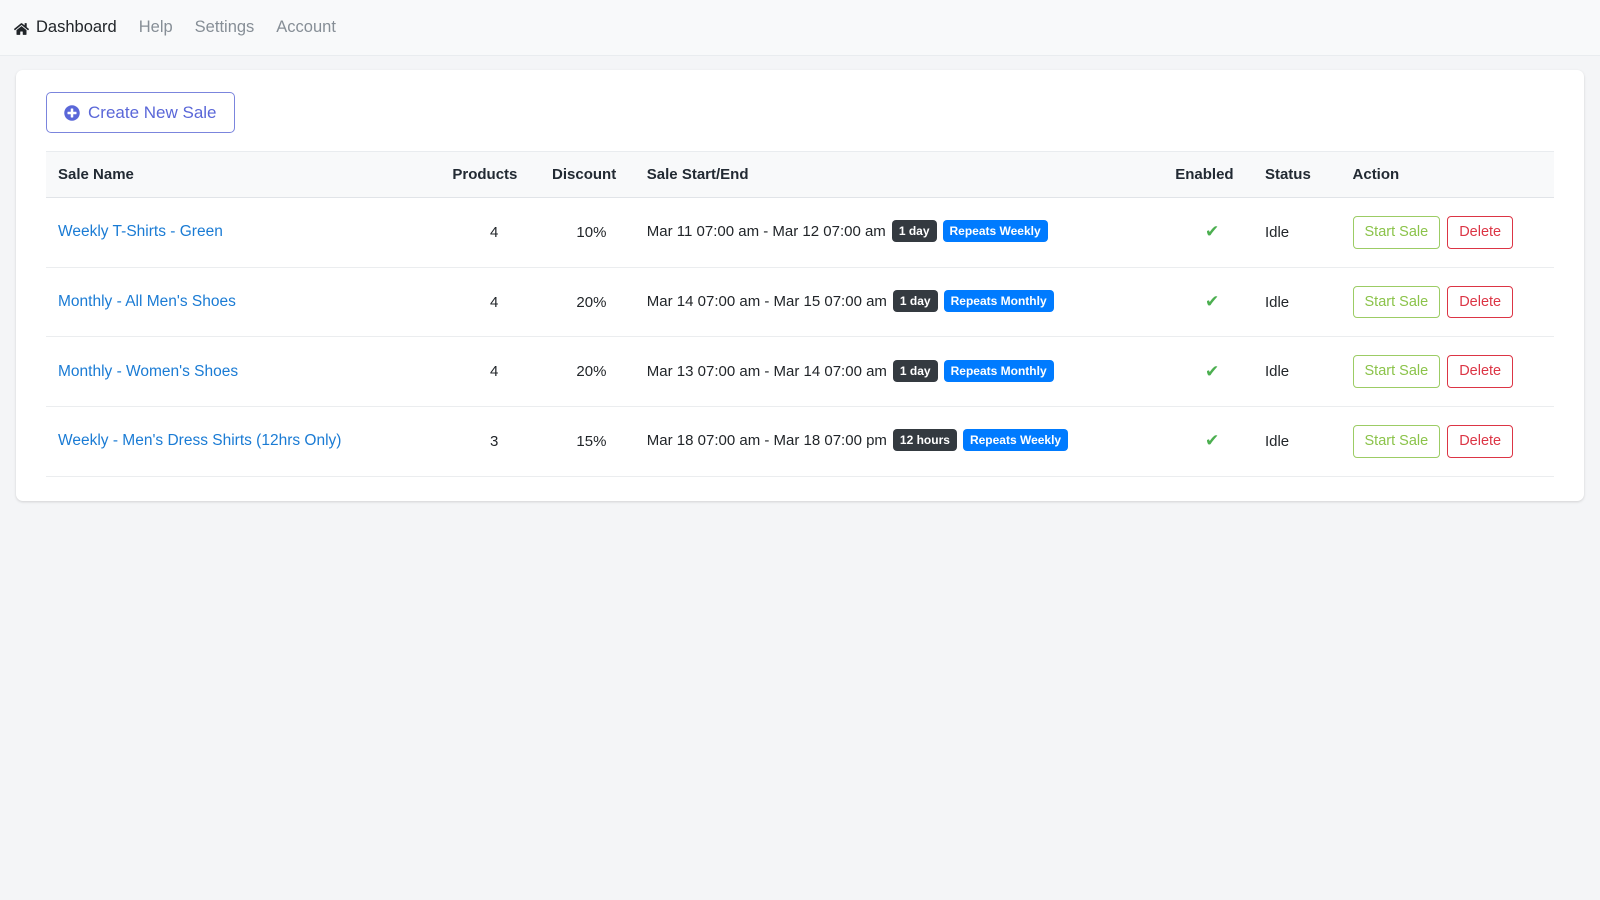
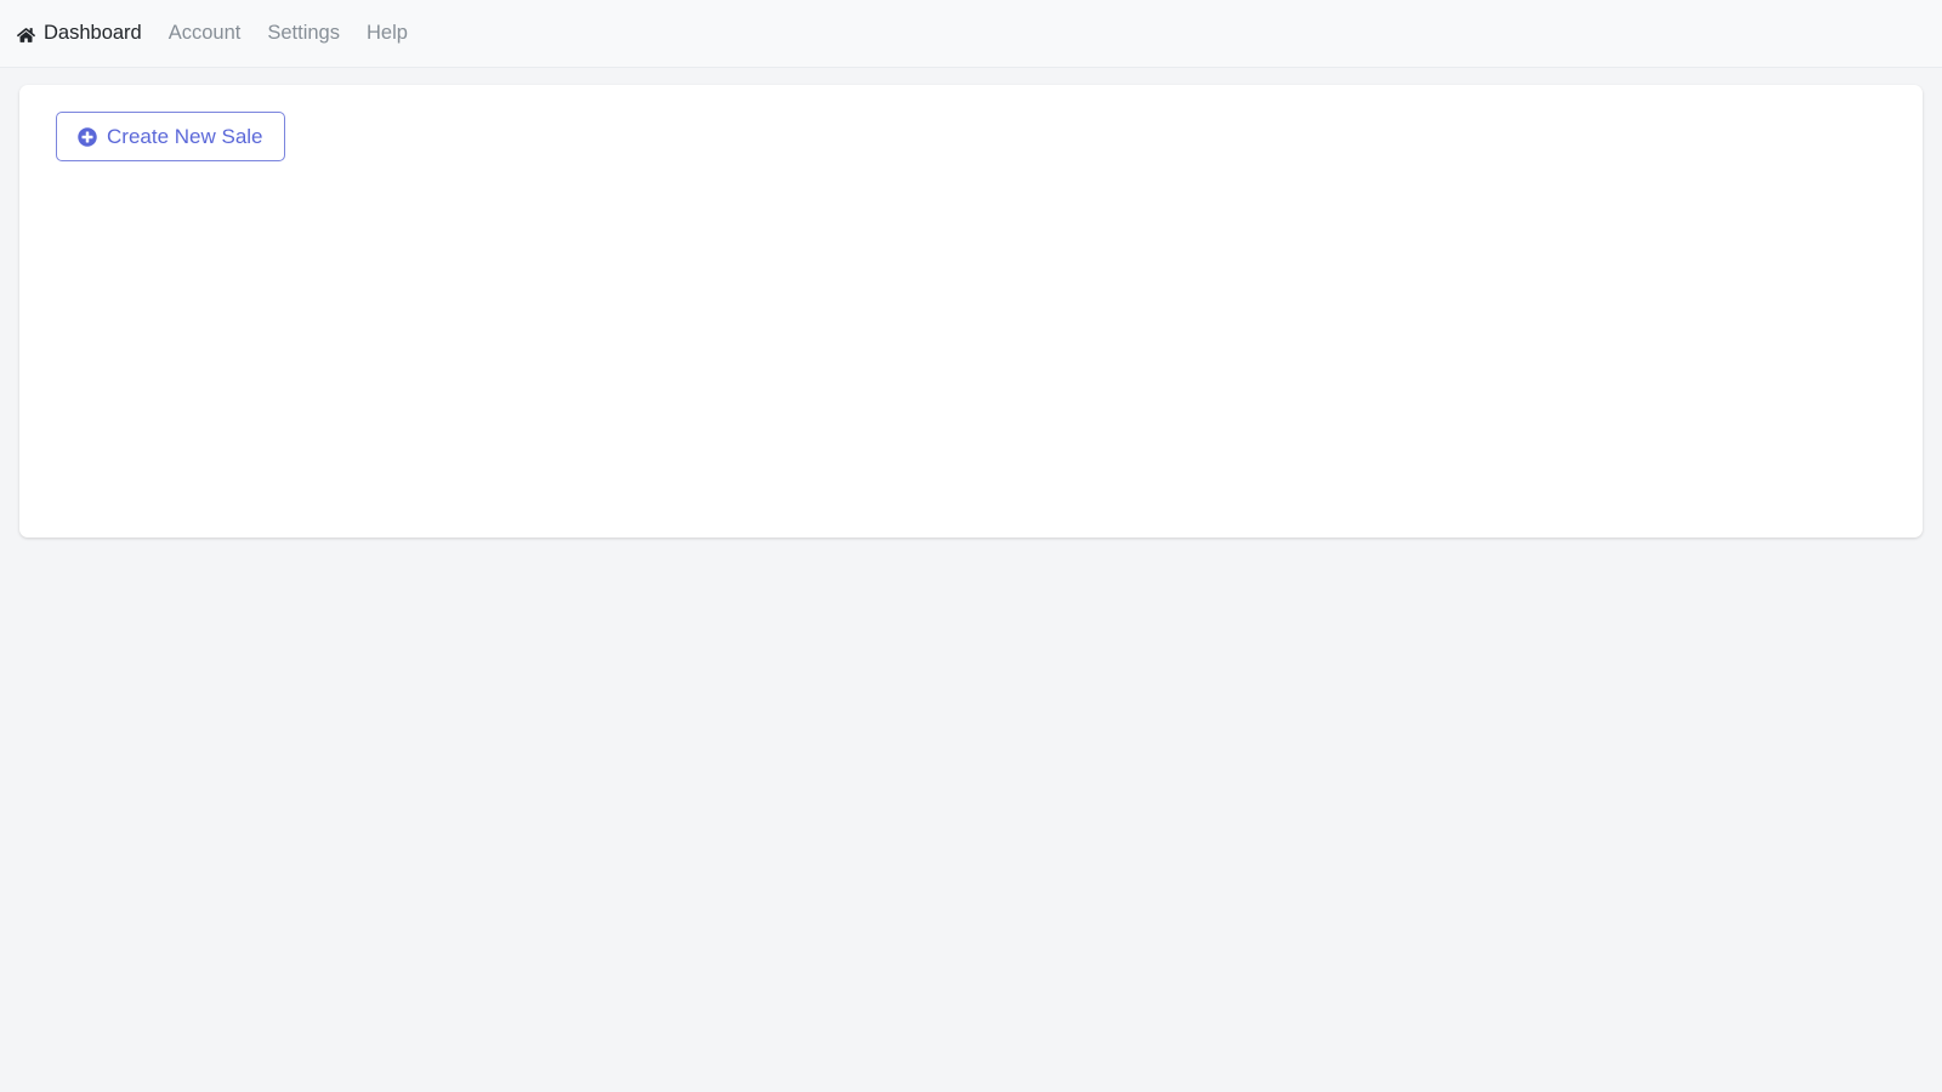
  Dashboard
- Help
+ Account
  Settings
- Account
+ Help
  Create New Sale
- Sale Name	Products	Discount	Sale Start/End	Enabled	Status	Action
- Weekly T-Shirts - Green	4	10%	Mar 11 07:00 am - Mar 12 07:00 am 1 day Repeats Weekly	✔	Idle	Start Sale Delete
- Monthly - All Men's Shoes	4	20%	Mar 14 07:00 am - Mar 15 07:00 am 1 day Repeats Monthly	✔	Idle	Start Sale Delete
- Monthly - Women's Shoes	4	20%	Mar 13 07:00 am - Mar 14 07:00 am 1 day Repeats Monthly	✔	Idle	Start Sale Delete
- Weekly - Men's Dress Shirts (12hrs Only)	3	15%	Mar 18 07:00 am - Mar 18 07:00 pm 12 hours Repeats Weekly	✔	Idle	Start Sale Delete
